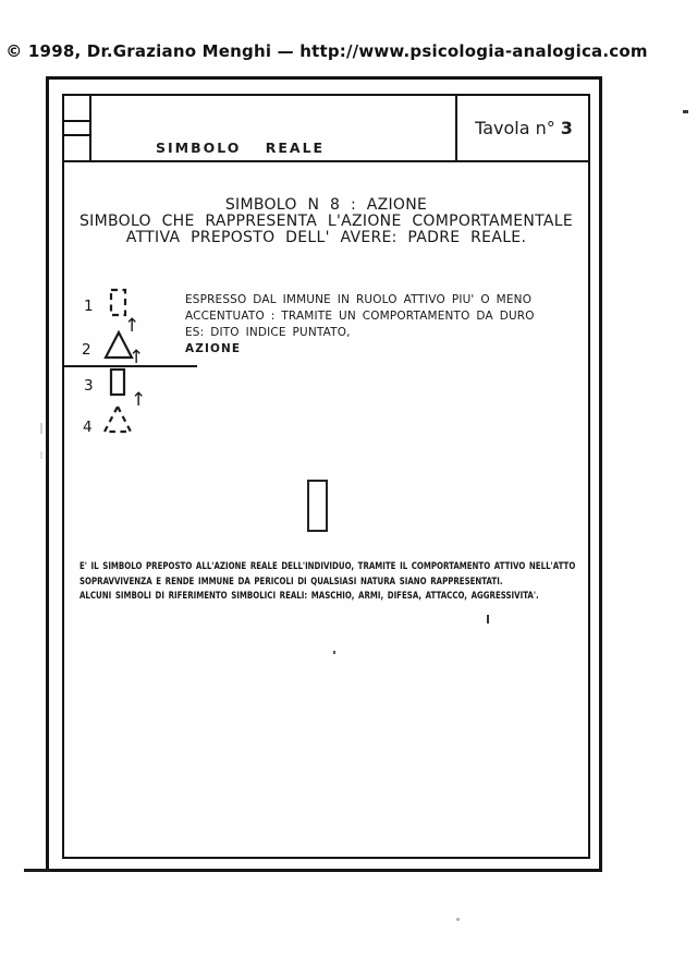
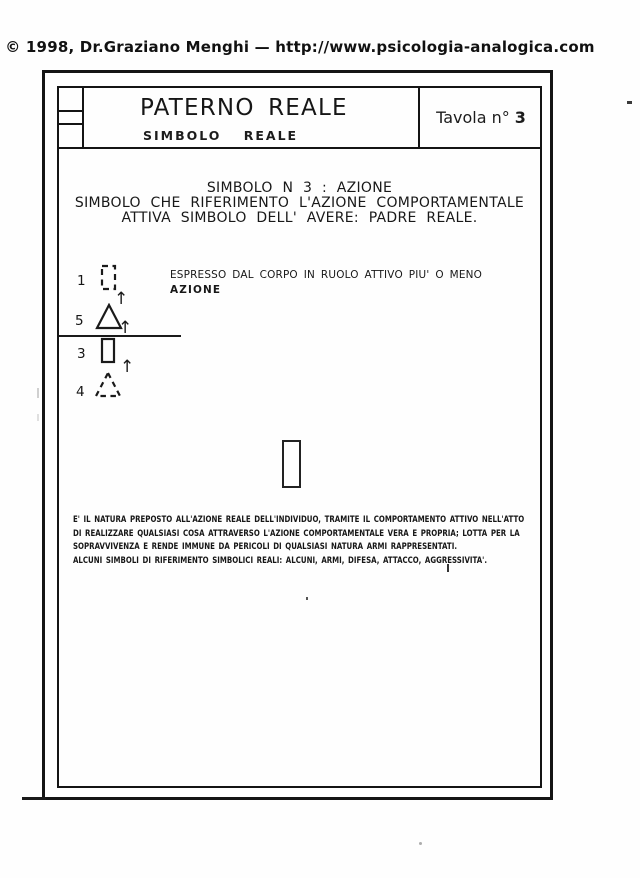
  © 1998, Dr.Graziano Menghi — http://www.psicologia-analogica.com
+ PATERNO REALE
  SIMBOLO REALE
  Tavola n°
  3
- SIMBOLO N 8 : AZIONE
+ SIMBOLO N 3 : AZIONE
- SIMBOLO CHE RAPPRESENTA L'AZIONE COMPORTAMENTALE
+ SIMBOLO CHE RIFERIMENTO L'AZIONE COMPORTAMENTALE
- ATTIVA PREPOSTO DELL' AVERE: PADRE REALE.
+ ATTIVA SIMBOLO DELL' AVERE: PADRE REALE.
  1
  ↑
- 2
+ 5
  ↑
  3
  ↑
  4
- ESPRESSO DAL IMMUNE IN RUOLO ATTIVO PIU' O MENO
+ ESPRESSO DAL CORPO IN RUOLO ATTIVO PIU' O MENO
- ACCENTUATO : TRAMITE UN COMPORTAMENTO DA DURO
- ES: DITO INDICE PUNTATO,
  AZIONE
- E' IL SIMBOLO PREPOSTO ALL'AZIONE REALE DELL'INDIVIDUO, TRAMITE IL COMPORTAMENTO ATTIVO NELL'ATTO
+ E' IL NATURA PREPOSTO ALL'AZIONE REALE DELL'INDIVIDUO, TRAMITE IL COMPORTAMENTO ATTIVO NELL'ATTO
+ DI REALIZZARE QUALSIASI COSA ATTRAVERSO L'AZIONE COMPORTAMENTALE VERA E PROPRIA; LOTTA PER LA
- SOPRAVVIVENZA E RENDE IMMUNE DA PERICOLI DI QUALSIASI NATURA SIANO RAPPRESENTATI.
+ SOPRAVVIVENZA E RENDE IMMUNE DA PERICOLI DI QUALSIASI NATURA ARMI RAPPRESENTATI.
- ALCUNI SIMBOLI DI RIFERIMENTO SIMBOLICI REALI: MASCHIO, ARMI, DIFESA, ATTACCO, AGGRESSIVITA'.
+ ALCUNI SIMBOLI DI RIFERIMENTO SIMBOLICI REALI: ALCUNI, ARMI, DIFESA, ATTACCO, AGGRESSIVITA'.
